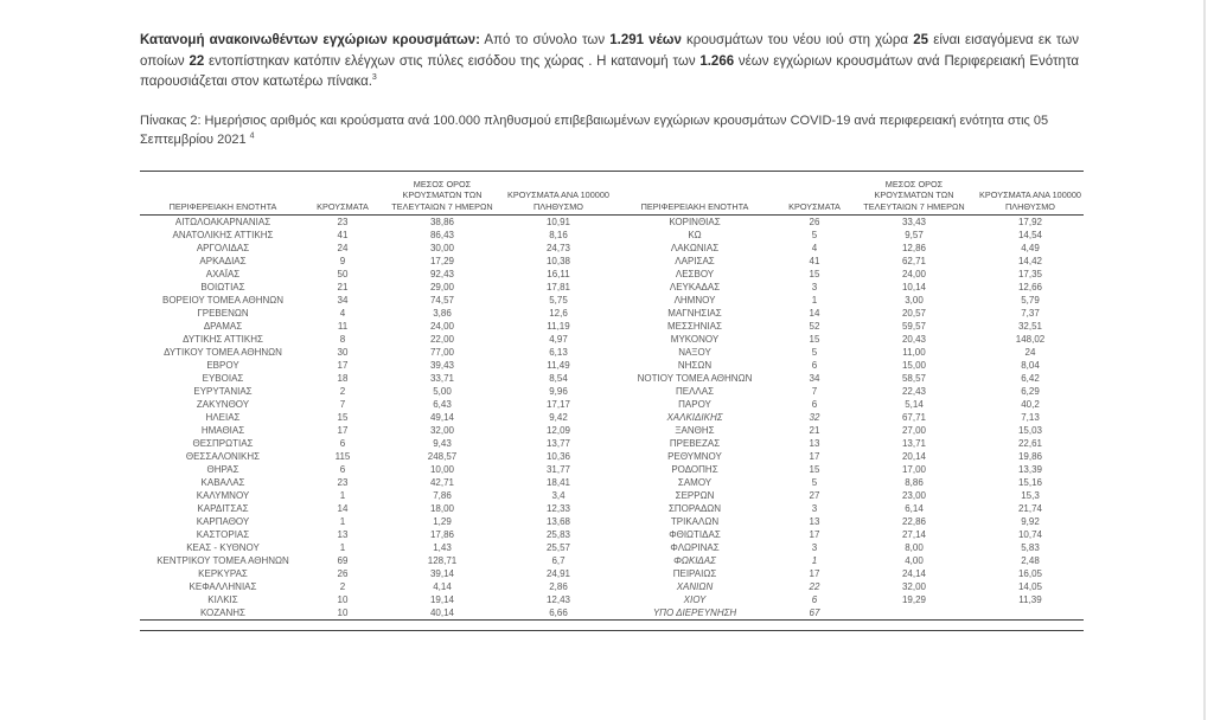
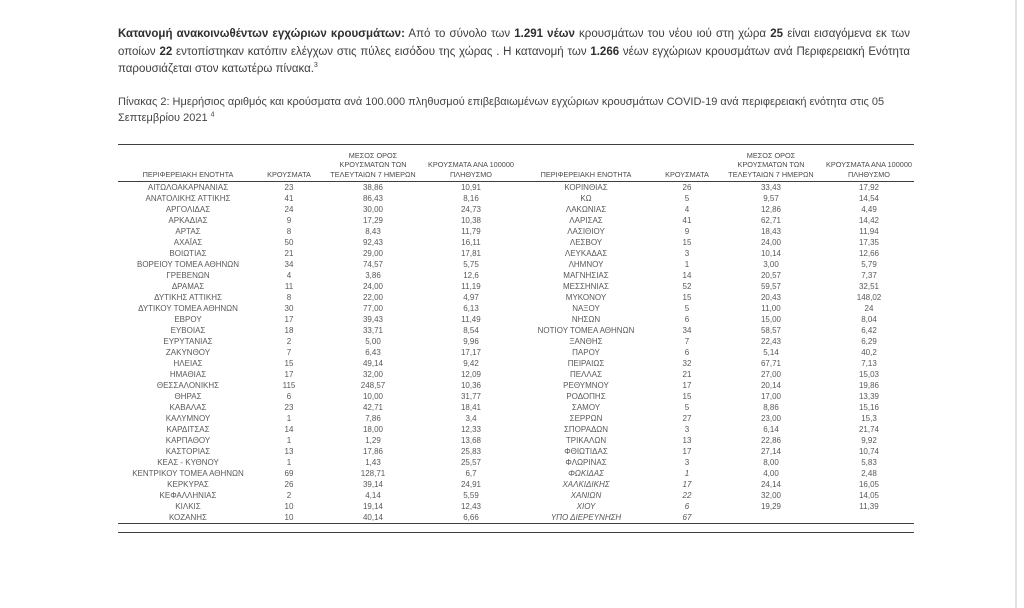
  Κατανομή ανακοινωθέντων εγχώριων κρουσμάτων: Από το σύνολο των 1.291 νέων κρουσμάτων του νέου ιού στη χώρα 25 είναι εισαγόμενα εκ των οποίων 22 εντοπίστηκαν κατόπιν ελέγχων στις πύλες εισόδου της χώρας . Η κατανομή των 1.266 νέων εγχώριων κρουσμάτων ανά Περιφερειακή Ενότητα παρουσιάζεται στον κατωτέρω πίνακα.
  Πίνακας 2: Ημερήσιος αριθμός και κρούσματα ανά 100.000 πληθυσμού επιβεβαιωμένων εγχώριων κρουσμάτων COVID-19 ανά περιφερειακή ενότητα στις 05 Σεπτεμβρίου 2021
  ΠΕΡΙΦΕΡΕΙΑΚΗ ΕΝΟΤΗΤΑ	ΚΡΟΥΣΜΑΤΑ	ΜΕΣΟΣ ΟΡΟΣΚΡΟΥΣΜΑΤΩΝ ΤΩΝΤΕΛΕΥΤΑΙΩΝ 7 ΗΜΕΡΩΝ	ΚΡΟΥΣΜΑΤΑ ΑΝΑ 100000ΠΛΗΘΥΣΜΟ	ΠΕΡΙΦΕΡΕΙΑΚΗ ΕΝΟΤΗΤΑ	ΚΡΟΥΣΜΑΤΑ	ΜΕΣΟΣ ΟΡΟΣΚΡΟΥΣΜΑΤΩΝ ΤΩΝΤΕΛΕΥΤΑΙΩΝ 7 ΗΜΕΡΩΝ	ΚΡΟΥΣΜΑΤΑ ΑΝΑ 100000ΠΛΗΘΥΣΜΟ
  ΑΙΤΩΛΟΑΚΑΡΝΑΝΙΑΣ	23	38,86	10,91	ΚΟΡΙΝΘΙΑΣ	26	33,43	17,92
  ΑΝΑΤΟΛΙΚΗΣ ΑΤΤΙΚΗΣ	41	86,43	8,16	ΚΩ	5	9,57	14,54
  ΑΡΓΟΛΙΔΑΣ	24	30,00	24,73	ΛΑΚΩΝΙΑΣ	4	12,86	4,49
  ΑΡΚΑΔΙΑΣ	9	17,29	10,38	ΛΑΡΙΣΑΣ	41	62,71	14,42
+ ΑΡΤΑΣ	8	8,43	11,79	ΛΑΣΙΘΙΟΥ	9	18,43	11,94
  ΑΧΑΪΑΣ	50	92,43	16,11	ΛΕΣΒΟΥ	15	24,00	17,35
  ΒΟΙΩΤΙΑΣ	21	29,00	17,81	ΛΕΥΚΑΔΑΣ	3	10,14	12,66
  ΒΟΡΕΙΟΥ ΤΟΜΕΑ ΑΘΗΝΩΝ	34	74,57	5,75	ΛΗΜΝΟΥ	1	3,00	5,79
  ΓΡΕΒΕΝΩΝ	4	3,86	12,6	ΜΑΓΝΗΣΙΑΣ	14	20,57	7,37
  ΔΡΑΜΑΣ	11	24,00	11,19	ΜΕΣΣΗΝΙΑΣ	52	59,57	32,51
  ΔΥΤΙΚΗΣ ΑΤΤΙΚΗΣ	8	22,00	4,97	ΜΥΚΟΝΟΥ	15	20,43	148,02
  ΔΥΤΙΚΟΥ ΤΟΜΕΑ ΑΘΗΝΩΝ	30	77,00	6,13	ΝΑΞΟΥ	5	11,00	24
  ΕΒΡΟΥ	17	39,43	11,49	ΝΗΣΩΝ	6	15,00	8,04
  ΕΥΒΟΙΑΣ	18	33,71	8,54	ΝΟΤΙΟΥ ΤΟΜΕΑ ΑΘΗΝΩΝ	34	58,57	6,42
- ΕΥΡΥΤΑΝΙΑΣ	2	5,00	9,96	ΠΕΛΛΑΣ	7	22,43	6,29
+ ΕΥΡΥΤΑΝΙΑΣ	2	5,00	9,96	ΞΑΝΘΗΣ	7	22,43	6,29
  ΖΑΚΥΝΘΟΥ	7	6,43	17,17	ΠΑΡΟΥ	6	5,14	40,2
- ΗΛΕΙΑΣ	15	49,14	9,42	ΧΑΛΚΙΔΙΚΗΣ	32	67,71	7,13
+ ΗΛΕΙΑΣ	15	49,14	9,42	ΠΕΙΡΑΙΩΣ	32	67,71	7,13
- ΗΜΑΘΙΑΣ	17	32,00	12,09	ΞΑΝΘΗΣ	21	27,00	15,03
+ ΗΜΑΘΙΑΣ	17	32,00	12,09	ΠΕΛΛΑΣ	21	27,00	15,03
- ΘΕΣΠΡΩΤΙΑΣ	6	9,43	13,77	ΠΡΕΒΕΖΑΣ	13	13,71	22,61
  ΘΕΣΣΑΛΟΝΙΚΗΣ	115	248,57	10,36	ΡΕΘΥΜΝΟΥ	17	20,14	19,86
  ΘΗΡΑΣ	6	10,00	31,77	ΡΟΔΟΠΗΣ	15	17,00	13,39
  ΚΑΒΑΛΑΣ	23	42,71	18,41	ΣΑΜΟΥ	5	8,86	15,16
  ΚΑΛΥΜΝΟΥ	1	7,86	3,4	ΣΕΡΡΩΝ	27	23,00	15,3
  ΚΑΡΔΙΤΣΑΣ	14	18,00	12,33	ΣΠΟΡΑΔΩΝ	3	6,14	21,74
  ΚΑΡΠΑΘΟΥ	1	1,29	13,68	ΤΡΙΚΑΛΩΝ	13	22,86	9,92
  ΚΑΣΤΟΡΙΑΣ	13	17,86	25,83	ΦΘΙΩΤΙΔΑΣ	17	27,14	10,74
  ΚΕΑΣ - ΚΥΘΝΟΥ	1	1,43	25,57	ΦΛΩΡΙΝΑΣ	3	8,00	5,83
  ΚΕΝΤΡΙΚΟΥ ΤΟΜΕΑ ΑΘΗΝΩΝ	69	128,71	6,7	ΦΩΚΙΔΑΣ	1	4,00	2,48
- ΚΕΡΚΥΡΑΣ	26	39,14	24,91	ΠΕΙΡΑΙΩΣ	17	24,14	16,05
+ ΚΕΡΚΥΡΑΣ	26	39,14	24,91	ΧΑΛΚΙΔΙΚΗΣ	17	24,14	16,05
- ΚΕΦΑΛΛΗΝΙΑΣ	2	4,14	2,86	ΧΑΝΙΩΝ	22	32,00	14,05
+ ΚΕΦΑΛΛΗΝΙΑΣ	2	4,14	5,59	ΧΑΝΙΩΝ	22	32,00	14,05
  ΚΙΛΚΙΣ	10	19,14	12,43	ΧΙΟΥ	6	19,29	11,39
  ΚΟΖΑΝΗΣ	10	40,14	6,66	ΥΠΟ ΔΙΕΡΕΥΝΗΣΗ	67
